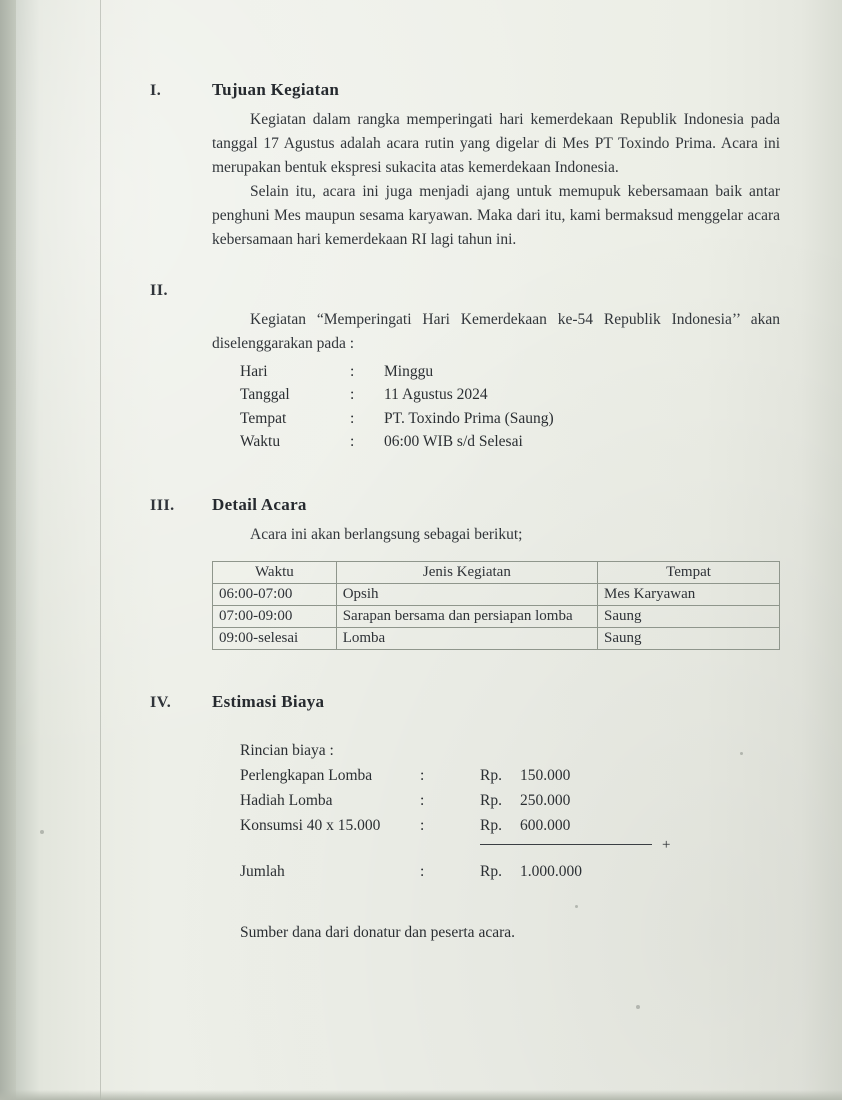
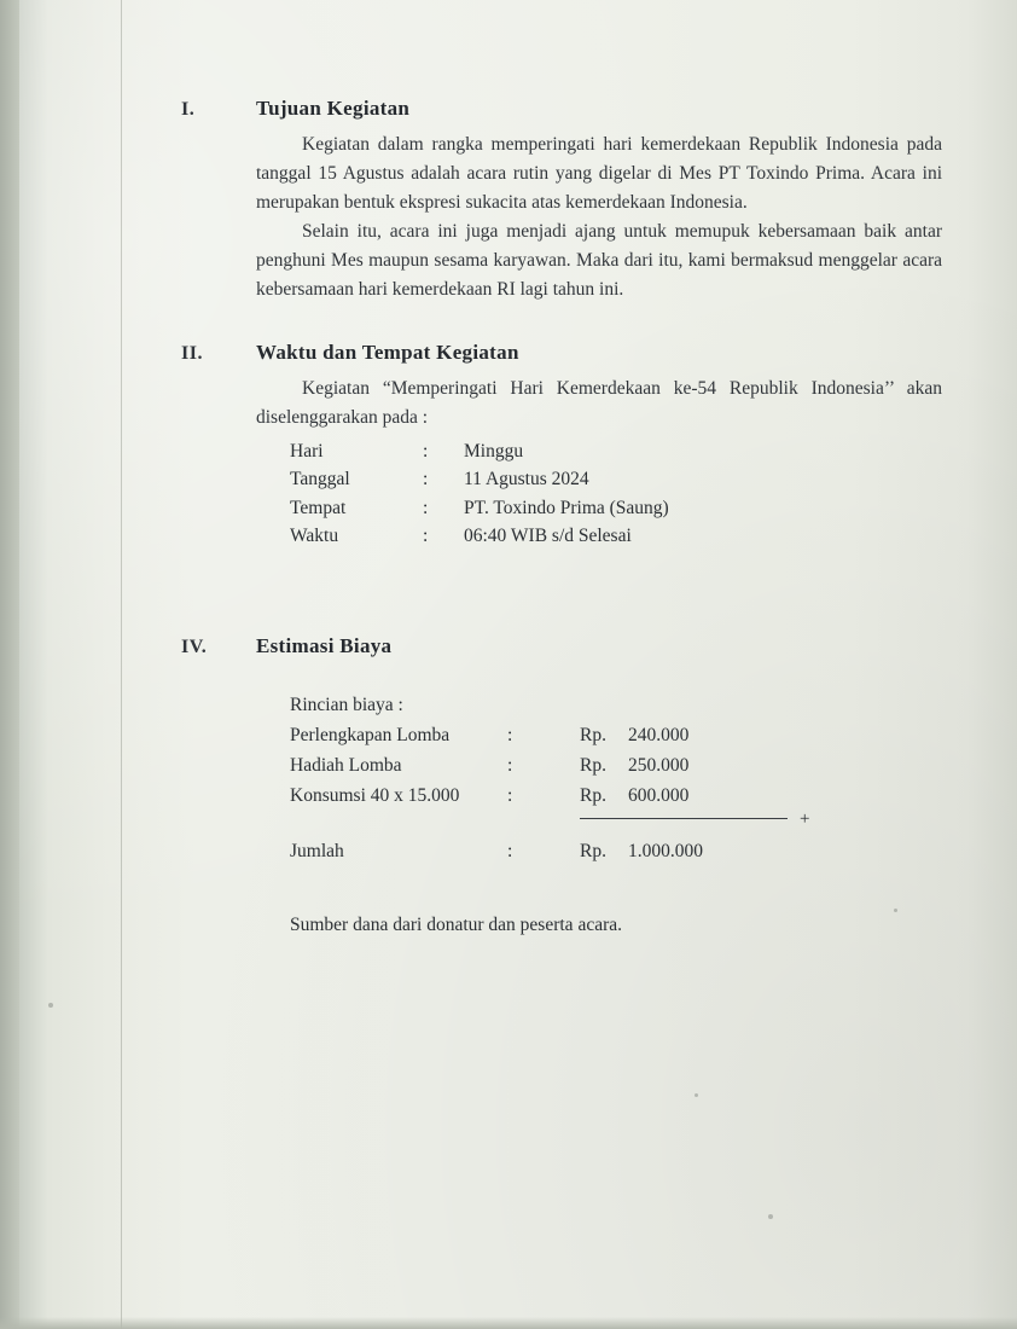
  I.
  Tujuan Kegiatan
- Kegiatan dalam rangka memperingati hari kemerdekaan Republik Indonesia pada tanggal 17 Agustus adalah acara rutin yang digelar di Mes PT Toxindo Prima. Acara ini merupakan bentuk ekspresi sukacita atas kemerdekaan Indonesia.
+ Kegiatan dalam rangka memperingati hari kemerdekaan Republik Indonesia pada tanggal 15 Agustus adalah acara rutin yang digelar di Mes PT Toxindo Prima. Acara ini merupakan bentuk ekspresi sukacita atas kemerdekaan Indonesia.
  Selain itu, acara ini juga menjadi ajang untuk memupuk kebersamaan baik antar penghuni Mes maupun sesama karyawan. Maka dari itu, kami bermaksud menggelar acara kebersamaan hari kemerdekaan RI lagi tahun ini.
  II.
+ Waktu dan Tempat Kegiatan
  Kegiatan “Memperingati Hari Kemerdekaan ke-54 Republik Indonesia’’ akan diselenggarakan pada :
  Hari
  :
  Minggu
  Tanggal
  :
  11 Agustus 2024
  Tempat
  :
  PT. Toxindo Prima (Saung)
  Waktu
  :
- 06:00 WIB s/d Selesai
+ 06:40 WIB s/d Selesai
- III.
- Detail Acara
- Acara ini akan berlangsung sebagai berikut;
- Waktu	Jenis Kegiatan	Tempat
- 06:00-07:00	Opsih	Mes Karyawan
- 07:00-09:00	Sarapan bersama dan persiapan lomba	Saung
- 09:00-selesai	Lomba	Saung
  IV.
  Estimasi Biaya
  Rincian biaya :
  Perlengkapan Lomba
  :
  Rp.
- 150.000
+ 240.000
  Hadiah Lomba
  :
  Rp.
  250.000
  Konsumsi 40 x 15.000
  :
  Rp.
  600.000
  +
  Jumlah
  :
  Rp.
  1.000.000
  Sumber dana dari donatur dan peserta acara.
